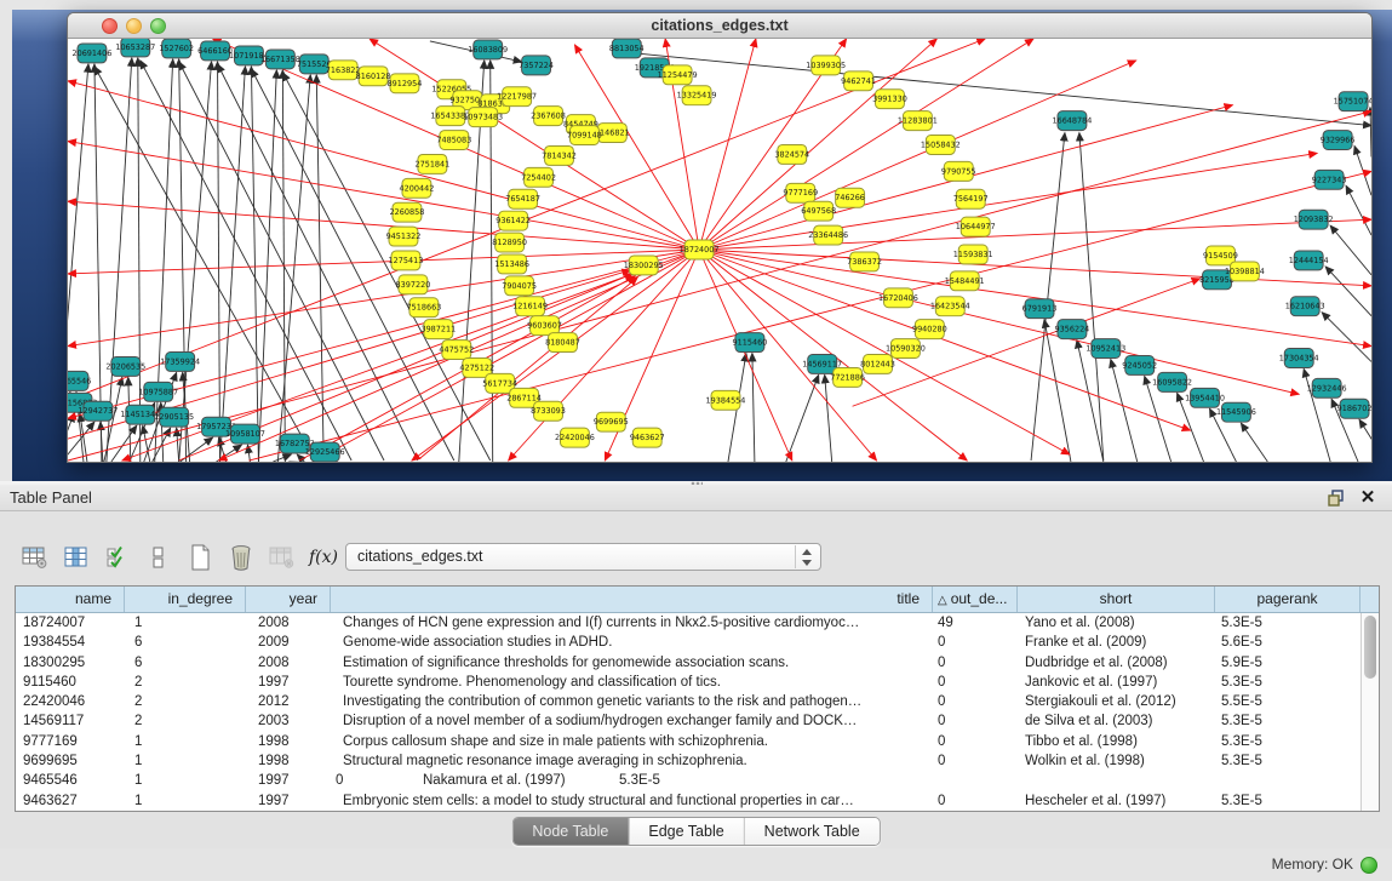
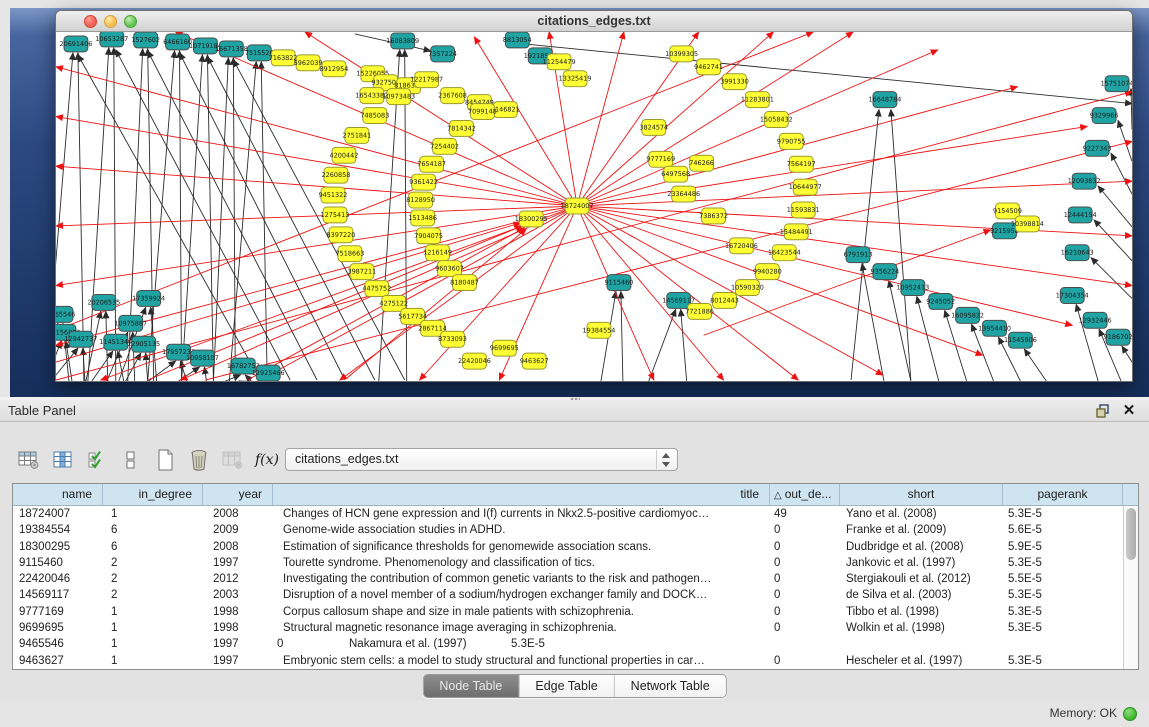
  citations_edges.txt
  20691406
  1527602
  6466160
  1071918
  16671358
  751552
  16083809
  7357224
  8813054
  16648784
  15751074
  9329966
  9227343
  12093832
  12444154
  16210643
  6791913
  9356224
  10952413
  16095822
  13954410
  11545906
  17304354
  12932446
  9186702
  20206535
  17359924
  10975887
  12942737
  11451344
  12905135
  1795723
  10958107
  1678275
  12925466
  65546
  9115460
  7163822
- 8160128
+ 5962039
  8912954
  932750
  81863
  16543382
  2367608
  8454749
  11254479
  13325419
  12217987
  10973483
  7485083
  2751841
  4200442
  2260858
  9451322
  1275413
  8397220
  7518663
  3987211
  4475752
  4275122
  5617734
  2867114
  8733093
  7099148
  7814342
  7254402
  7654187
  9361422
  8128950
  1513486
  7904075
  1216149
  9603607
  8180487
  10399305
  9462741
  3991330
  11283801
  15058432
  9790755
  7564197
  10644977
  11593831
  15484491
  16423544
  9940280
  10590320
  7721886
  18300295
  9777169
  6497568
  746266
  23364486
  7386372
  16720406
  3824574
  18724007
  19384554
  9699695
  9463627
  22420046
  9154509
  10398814
  Table Panel
  ✕
  f(x)
  citations_edges.txt
  name
  in_degree
  year
  title
  △ out_de...
  short
  pagerank
  18724007
  1
  2008
  Changes of HCN gene expression and I(f) currents in Nkx2.5-positive cardiomyoc…
  49
  Yano et al. (2008)
  5.3E-5
  19384554
  6
  2009
  Genome-wide association studies in ADHD.
  0
  Franke et al. (2009)
  5.6E-5
  18300295
  6
  2008
  Estimation of significance thresholds for genomewide association scans.
  0
  Dudbridge et al. (2008)
  5.9E-5
  9115460
  2
  1997
  Tourette syndrome. Phenomenology and classification of tics.
  0
  Jankovic et al. (1997)
  5.3E-5
  22420046
  2
  2012
  Investigating the contribution of common genetic variants to the risk and pathogen…
  0
  Stergiakouli et al. (2012)
  5.5E-5
  14569117
  2
  2003
  Disruption of a novel member of a sodium/hydrogen exchanger family and DOCK…
  0
  de Silva et al. (2003)
  5.3E-5
  9777169
  1
  1998
  Corpus callosum shape and size in male patients with schizophrenia.
  0
  Tibbo et al. (1998)
  5.3E-5
  9699695
  1
  1998
  Structural magnetic resonance image averaging in schizophrenia.
  0
  Wolkin et al. (1998)
  5.3E-5
  9465546
  1
  1997
  0
  Nakamura et al. (1997)
  5.3E-5
  9463627
  1
  1997
  Embryonic stem cells: a model to study structural and functional properties in car…
  0
  Hescheler et al. (1997)
  5.3E-5
  Node Table
  Edge Table
  Network Table
  Memory: OK
